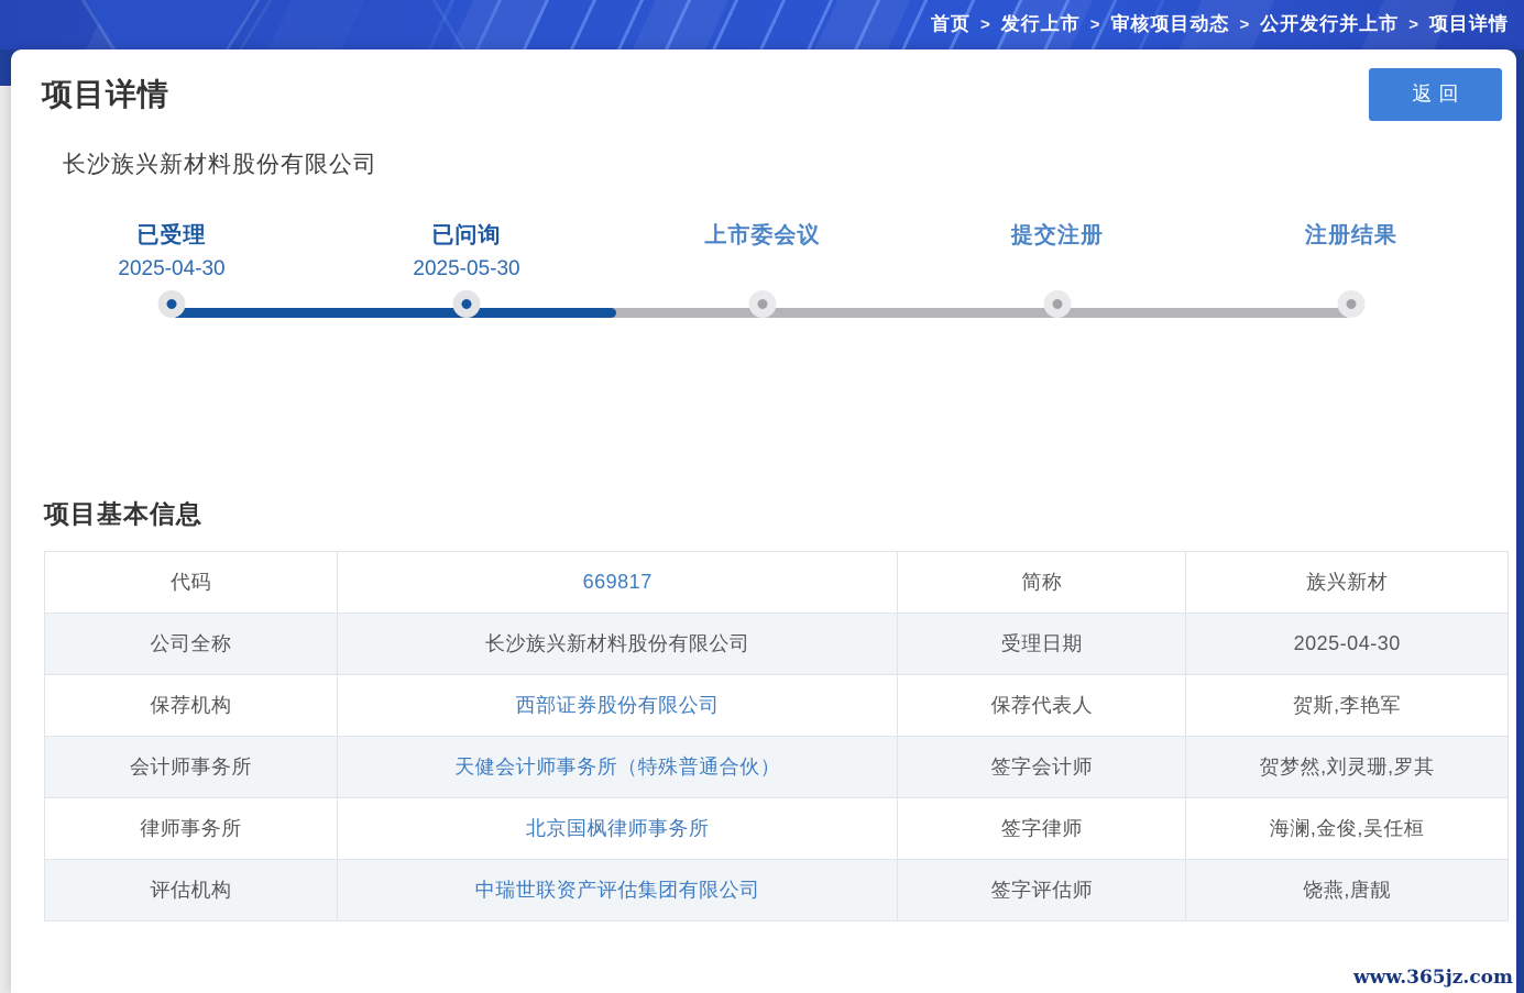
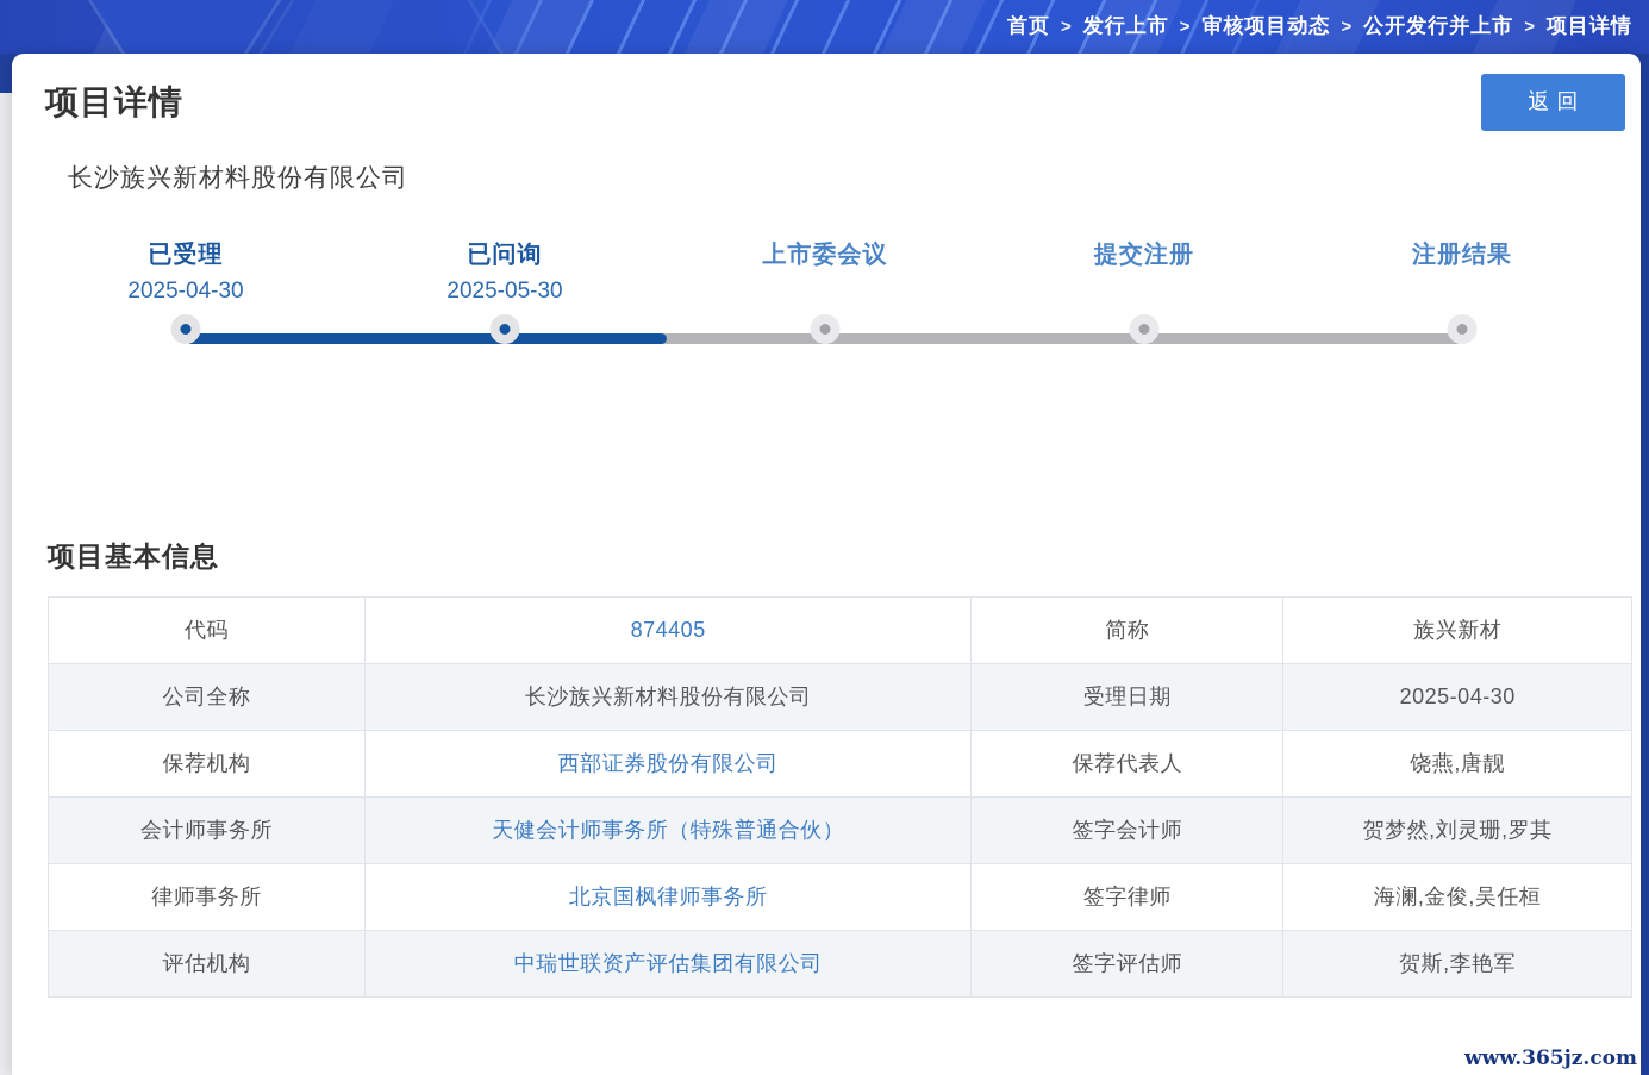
  首页
  >
  发行上市
  >
  审核项目动态
  >
  公开发行并上市
  >
  项目详情
  项目详情
  返回
  长沙族兴新材料股份有限公司
  已受理
  2025-04-30
  已问询
  2025-05-30
  上市委会议
  提交注册
  注册结果
  项目基本信息
- 代码	669817	简称	族兴新材
+ 代码	874405	简称	族兴新材
  公司全称	长沙族兴新材料股份有限公司	受理日期	2025-04-30
- 保荐机构	西部证券股份有限公司	保荐代表人	贺斯,李艳军
+ 保荐机构	西部证券股份有限公司	保荐代表人	饶燕,唐靓
  会计师事务所	天健会计师事务所（特殊普通合伙）	签字会计师	贺梦然,刘灵珊,罗其
  律师事务所	北京国枫律师事务所	签字律师	海澜,金俊,吴任桓
- 评估机构	中瑞世联资产评估集团有限公司	签字评估师	饶燕,唐靓
+ 评估机构	中瑞世联资产评估集团有限公司	签字评估师	贺斯,李艳军
  www.365jz.com
